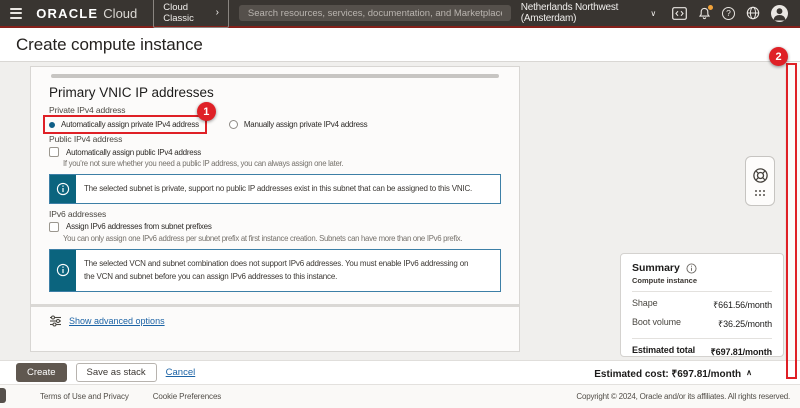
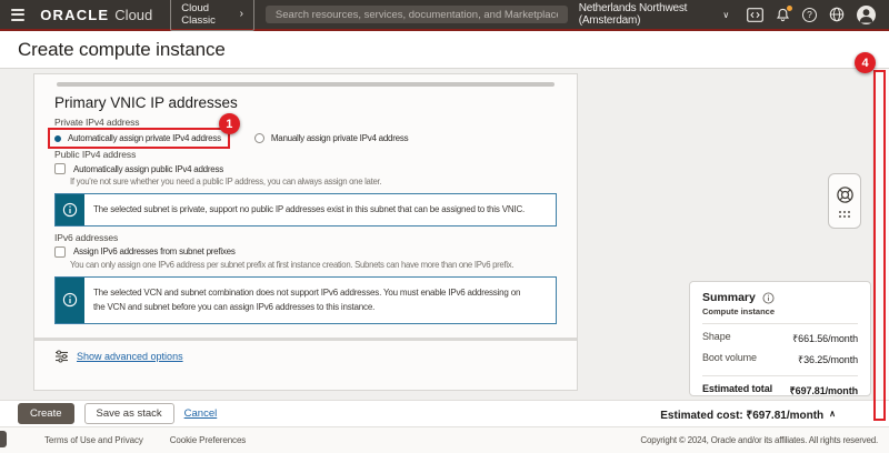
  ORACLE
  Cloud
  Cloud Classic
  ›
  Search resources, services, documentation, and Marketplac
  Netherlands Northwest (Amsterdam)
  ∨
  ?
  Create compute instance
  Primary VNIC IP addresses
  Private IPv4 address
  Automatically assign private IPv4 address
  1
  Manually assign private IPv4 address
  Public IPv4 address
  Automatically assign public IPv4 address
  If you're not sure whether you need a public IP address, you can always assign one later.
  The selected subnet is private, support no public IP addresses exist in this subnet that can be assigned to this VNIC.
  IPv6 addresses
  Assign IPv6 addresses from subnet prefixes
  You can only assign one IPv6 address per subnet prefix at first instance creation. Subnets can have more than one IPv6 prefix.
  The selected VCN and subnet combination does not support IPv6 addresses. You must enable IPv6 addressing on the VCN and subnet before you can assign IPv6 addresses to this instance.
  Show advanced options
  Summary
  Compute instance
  Shape
  ₹661.56/month
  Boot volume
  ₹36.25/month
  Estimated total
  ₹697.81/month
  Create
  Save as stack
  Cancel
  Estimated cost: ₹697.81/month
  ∧
  Terms of Use and Privacy
  Cookie Preferences
  Copyright © 2024, Oracle and/or its affiliates. All rights reserved.
- 2
+ 4
